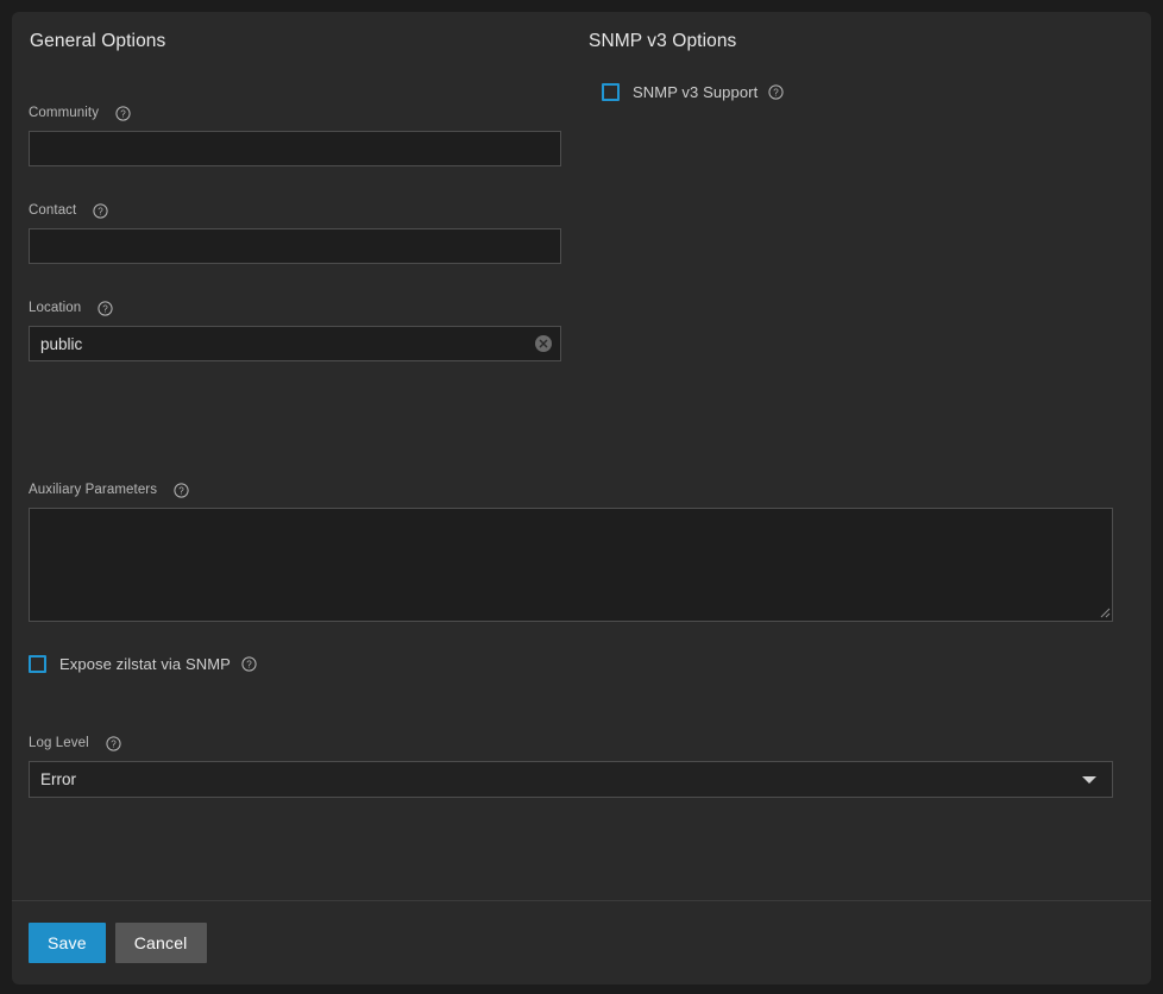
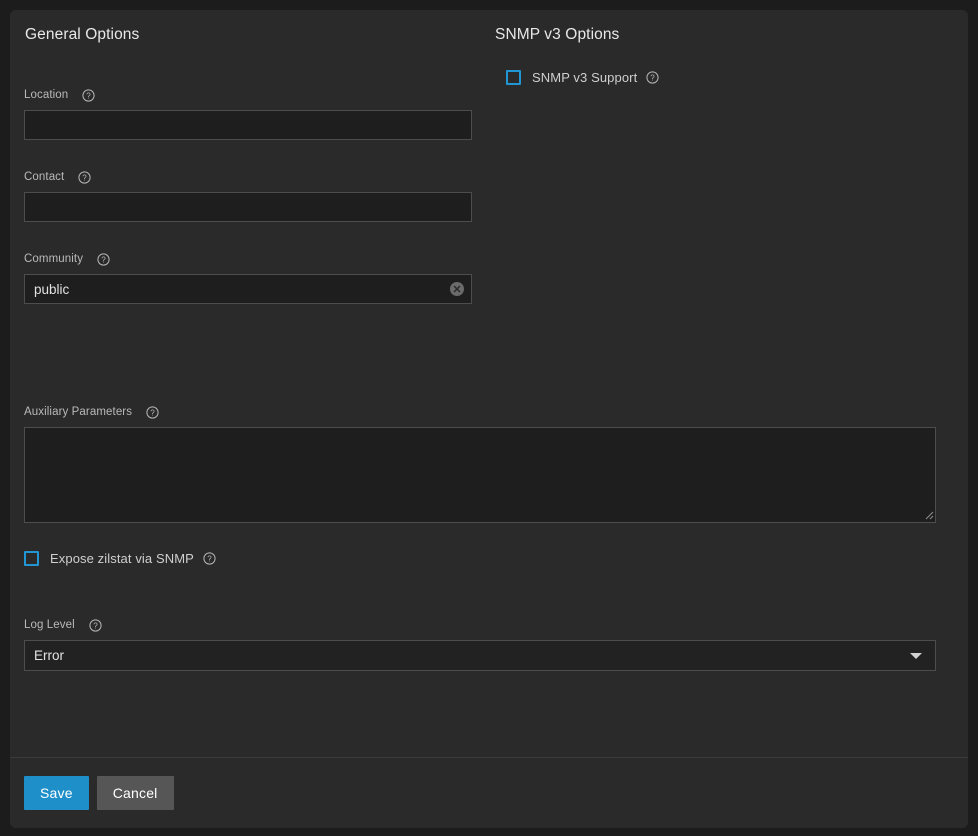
  General Options
- Community
+ Location
  ?
  Contact
  ?
- Location
+ Community
  ?
  public
  SNMP v3 Options
  SNMP v3 Support
  ?
  Auxiliary Parameters
  ?
  Expose zilstat via SNMP
  ?
  Log Level
  ?
  Error
  Save
  Cancel
